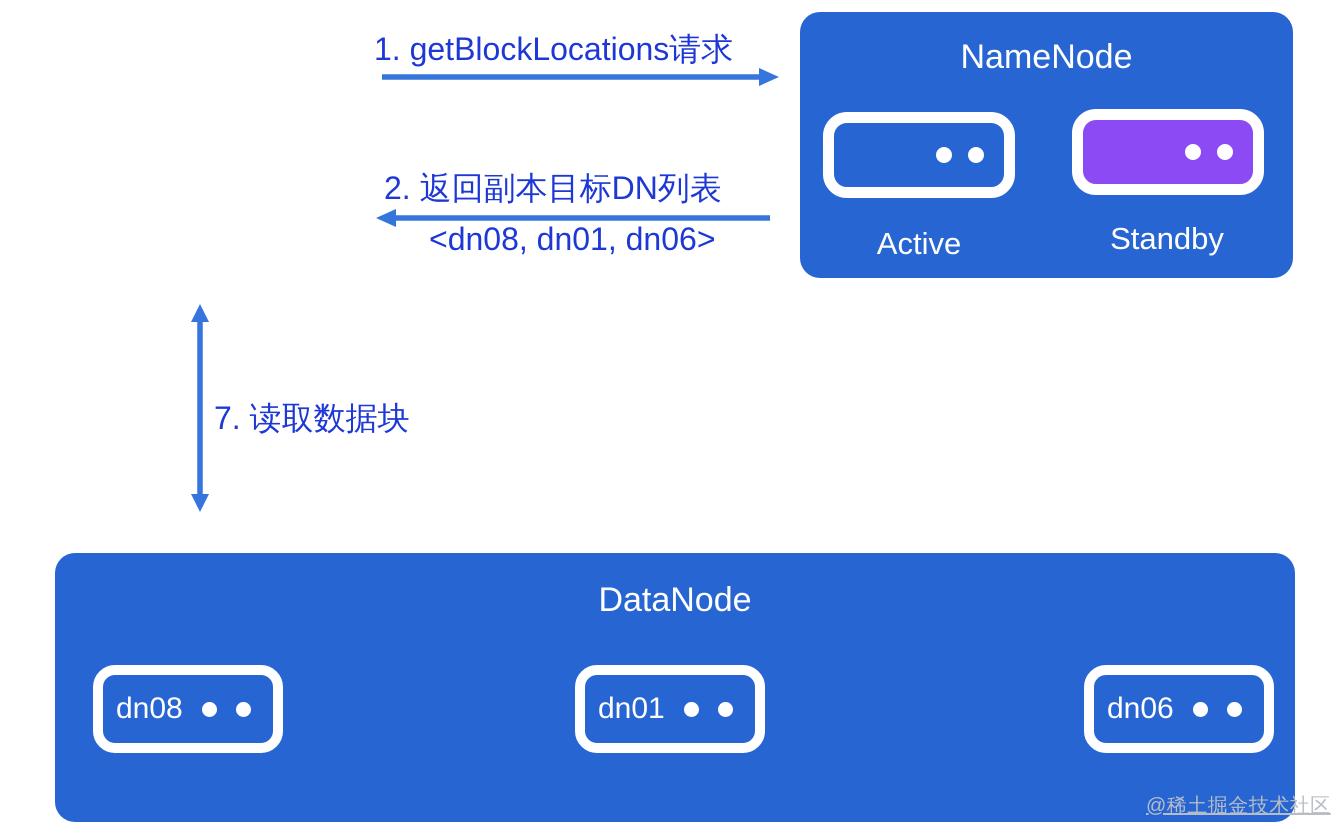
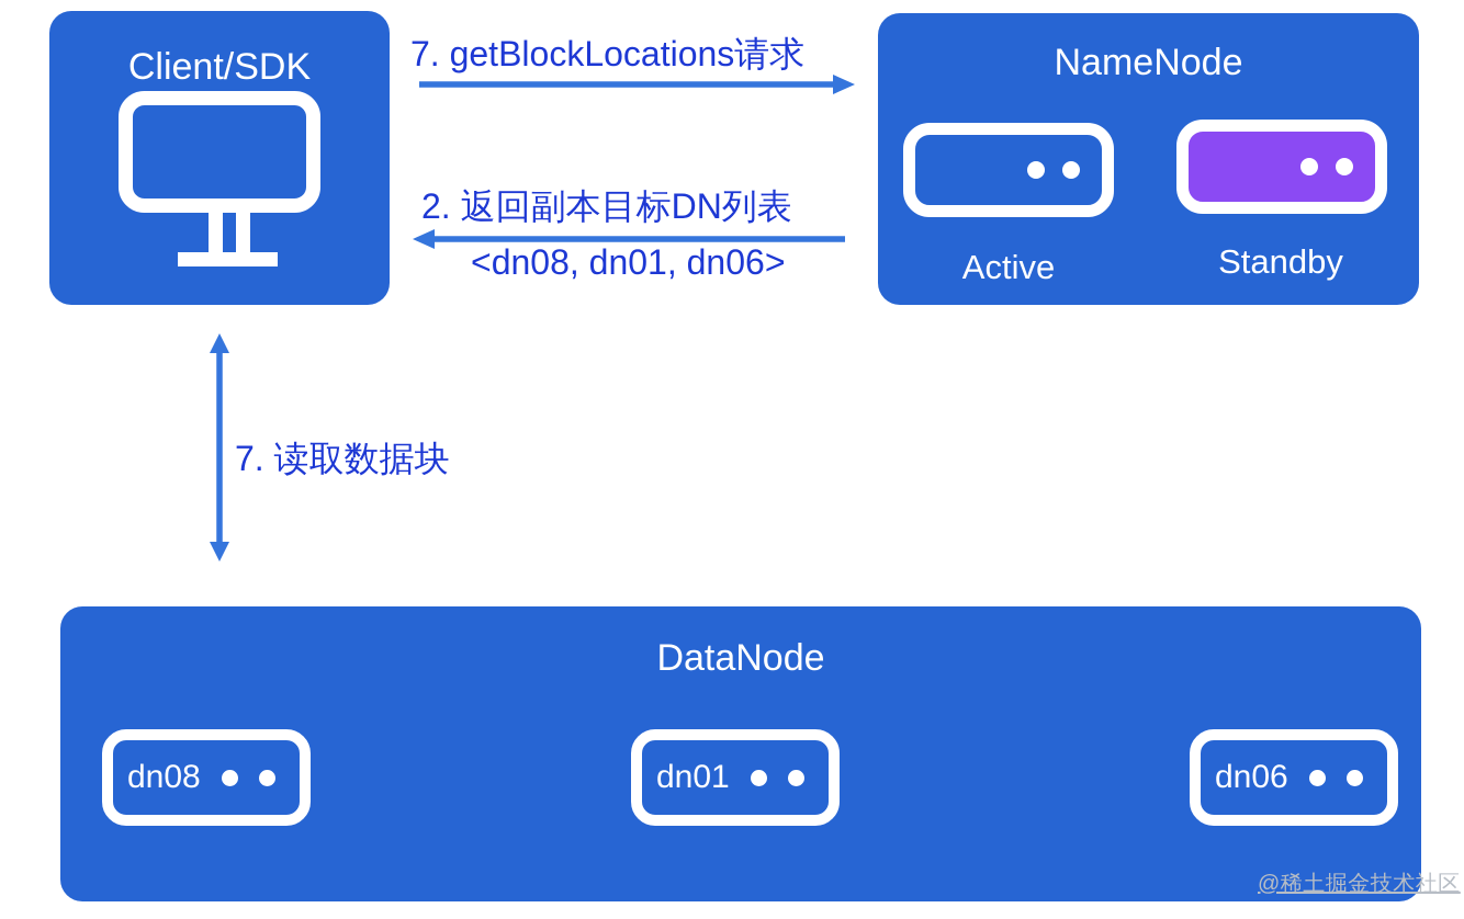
+ Client/SDK
  NameNode
  Active
  Standby
- 1. getBlockLocations请求
+ 7. getBlockLocations请求
  2. 返回副本目标DN列表
  <dn08, dn01, dn06>
  7. 读取数据块
  DataNode
  dn08
  dn01
  dn06
  @稀土掘金技术社区
